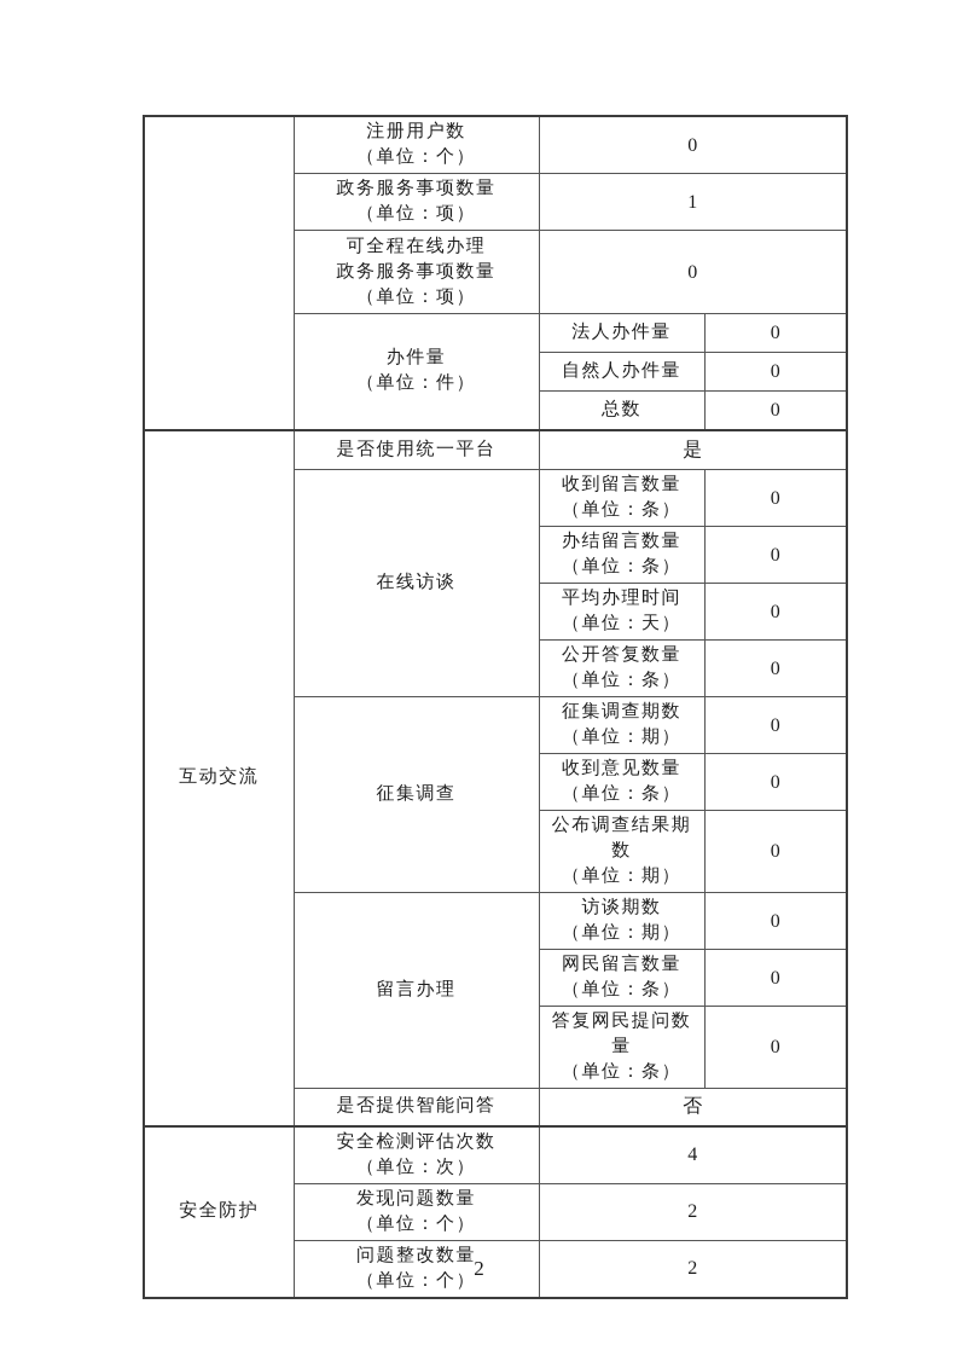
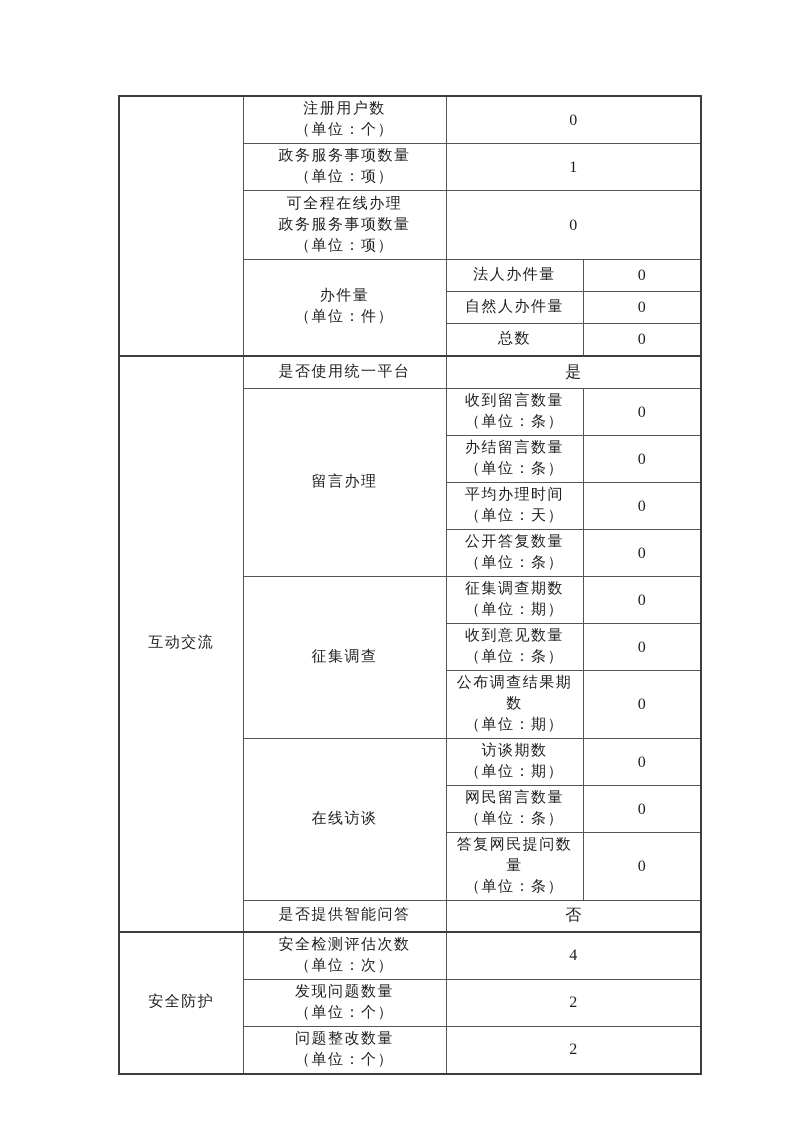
  	注册用户数 （单位：个）	0
  政务服务事项数量 （单位：项）	1
  可全程在线办理 政务服务事项数量 （单位：项）	0
  办件量 （单位：件）	法人办件量	0
  自然人办件量	0
  总数	0
  互动交流	是否使用统一平台	是
- 在线访谈	收到留言数量 （单位：条）	0
+ 留言办理	收到留言数量 （单位：条）	0
  办结留言数量 （单位：条）	0
  平均办理时间 （单位：天）	0
  公开答复数量 （单位：条）	0
  征集调查	征集调查期数 （单位：期）	0
  收到意见数量 （单位：条）	0
  公布调查结果期数 （单位：期）	0
- 留言办理	访谈期数 （单位：期）	0
+ 在线访谈	访谈期数 （单位：期）	0
  网民留言数量 （单位：条）	0
  答复网民提问数量 （单位：条）	0
  是否提供智能问答	否
  安全防护	安全检测评估次数 （单位：次）	4
  发现问题数量 （单位：个）	2
  问题整改数量 （单位：个）	2
- 2
